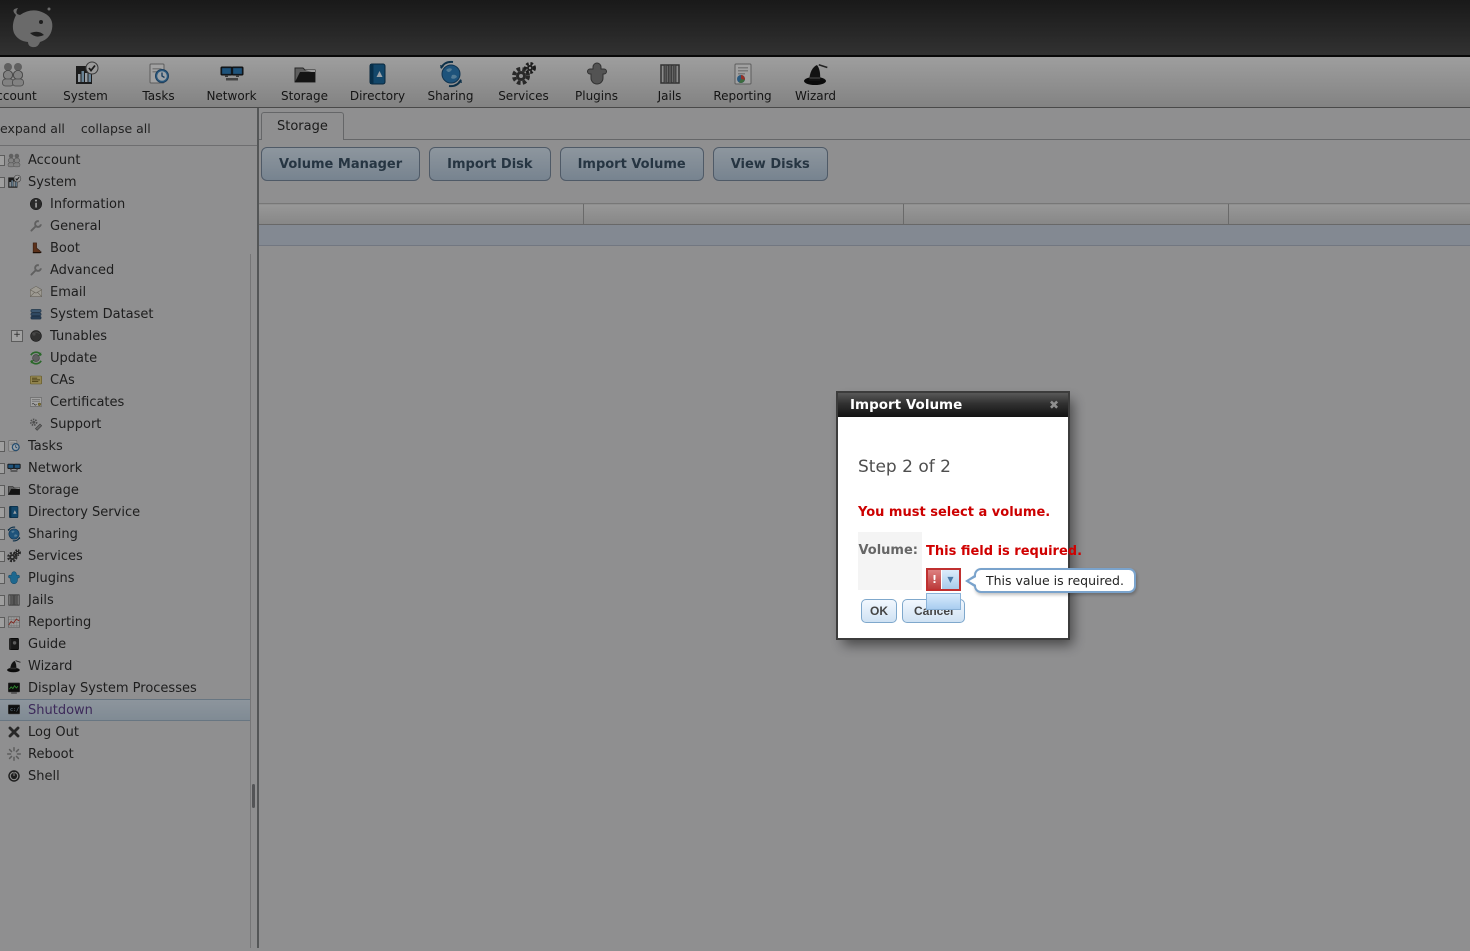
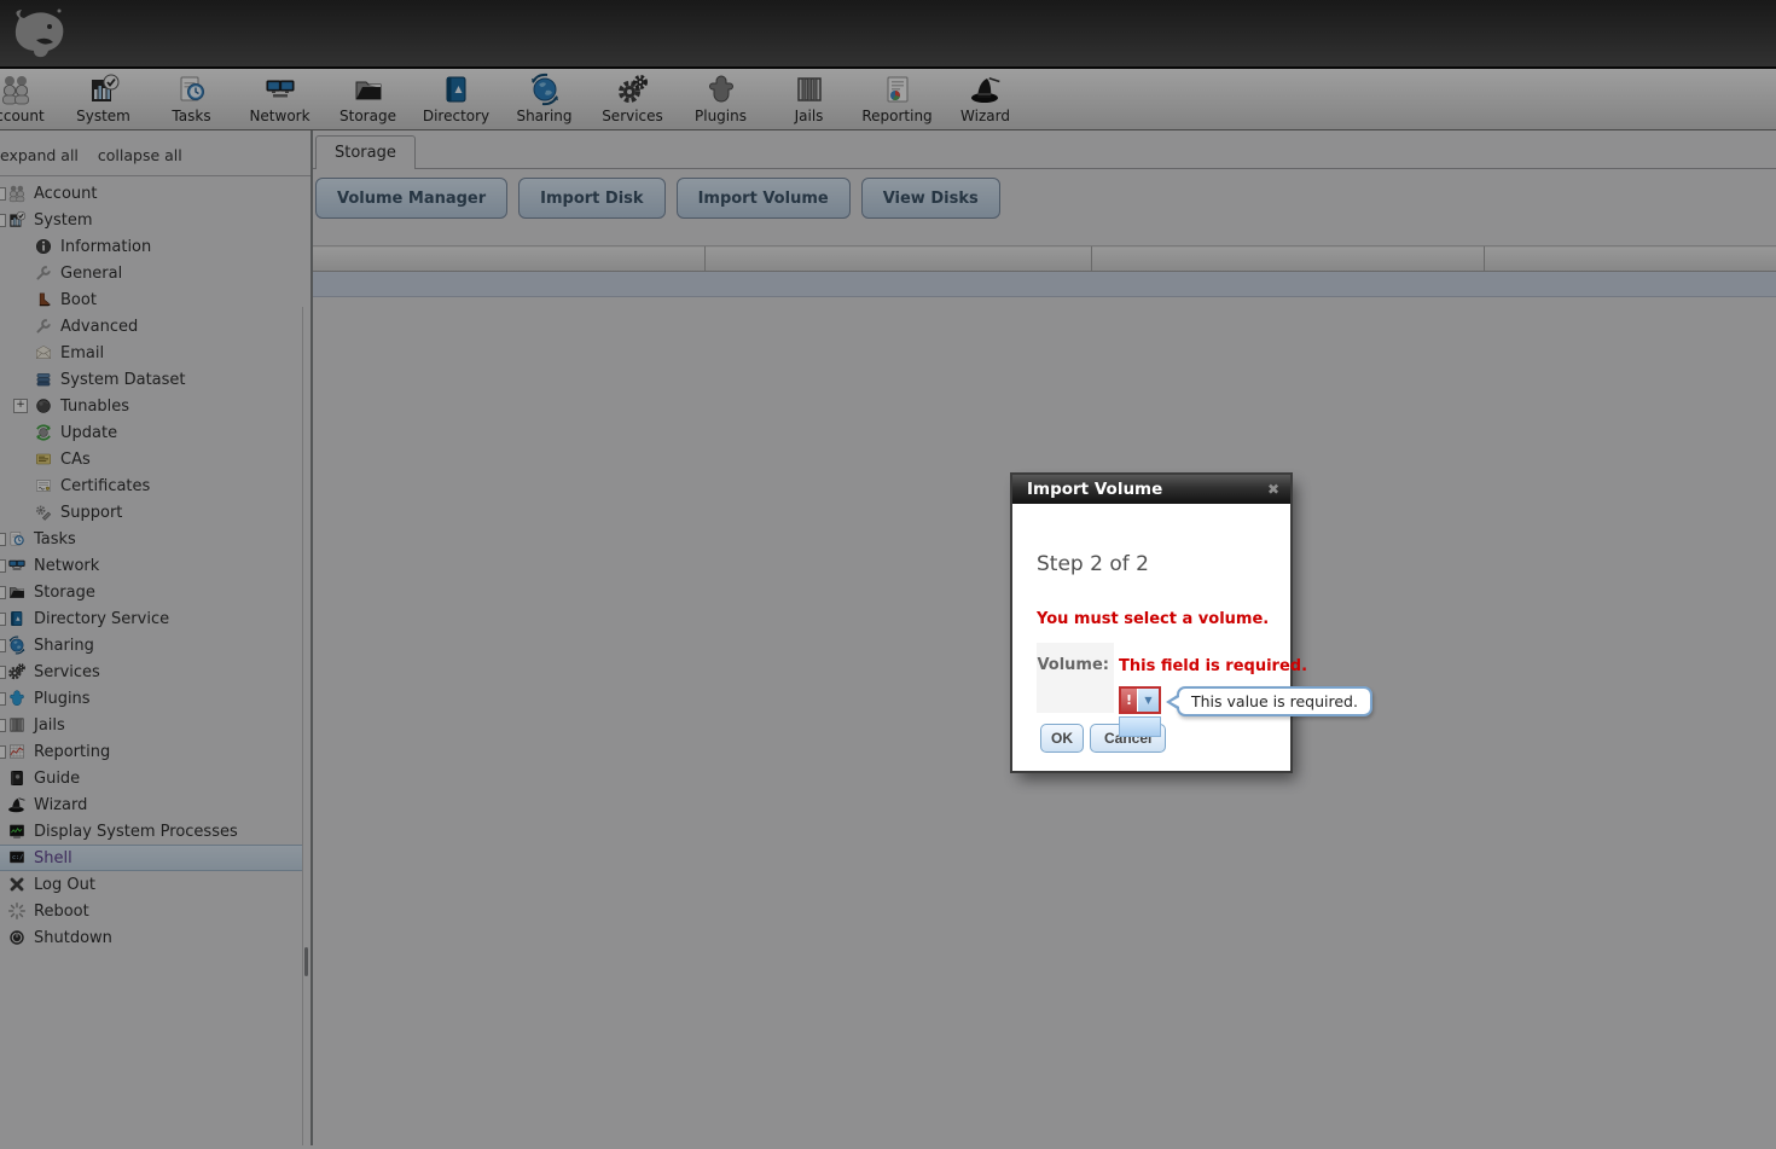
  count
  System
  Tasks
  Network
  Storage
  Directory
  Sharing
  Services
  Plugins
  Jails
  Reporting
  Wizard
  expand all
  collapse all
  Account
  System
  Information
  General
  Boot
  Advanced
  Email
  System Dataset
  Tunables
  Update
  CAs
  Certificates
  Support
  Tasks
  Network
  Storage
  Directory Service
  Sharing
  Services
  Plugins
  Jails
  Reporting
  Guide
  Wizard
  Display System Processes
- Shutdown
+ Shell
  Log Out
  Reboot
- Shell
+ Shutdown
  Storage
  Volume Manager
  Import Disk
  Import Volume
  View Disks
  Import Volume
  ✖
  Step 2 of 2
  You must select a volume.
  Volume:
  This field is required.
  !
  ▼
  This value is required.
  OK
  Cancel
